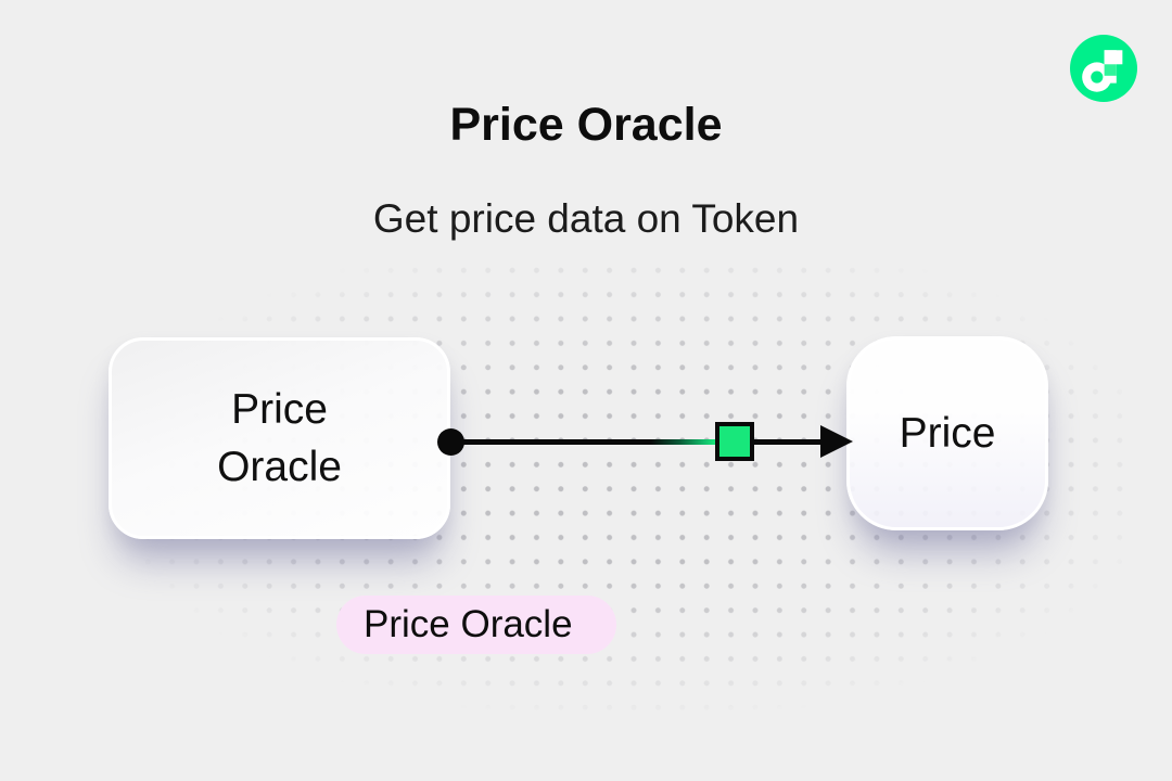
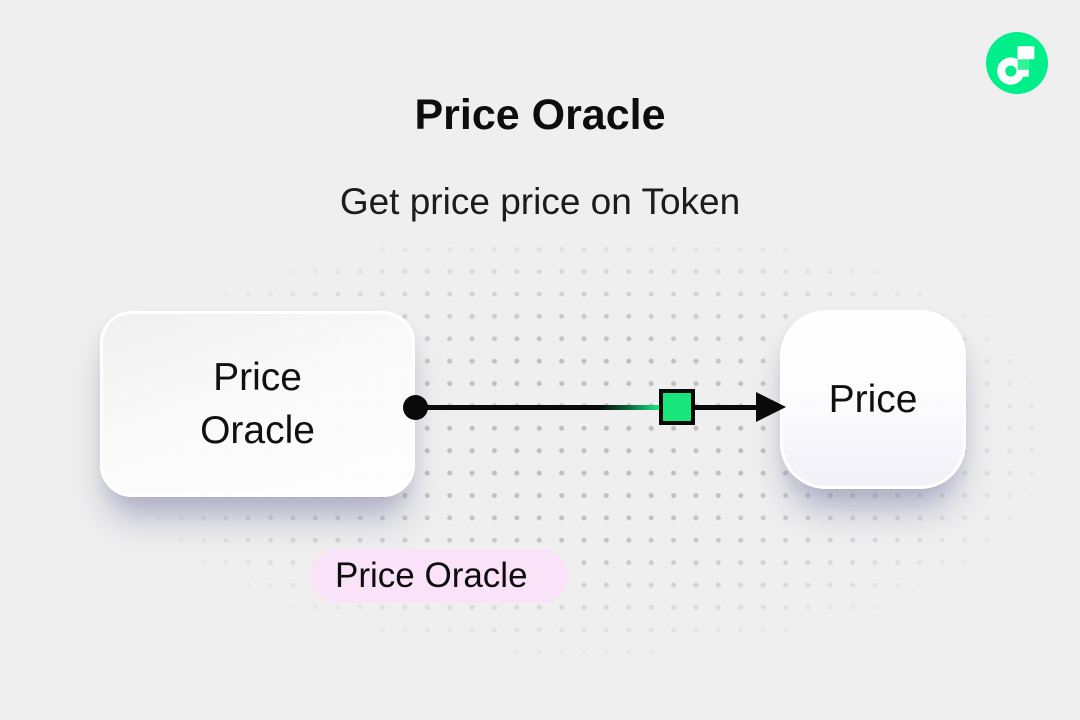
  Price Oracle
- Get price data on Token
+ Get price price on Token
  Price Oracle
  Price
  Price Oracle
